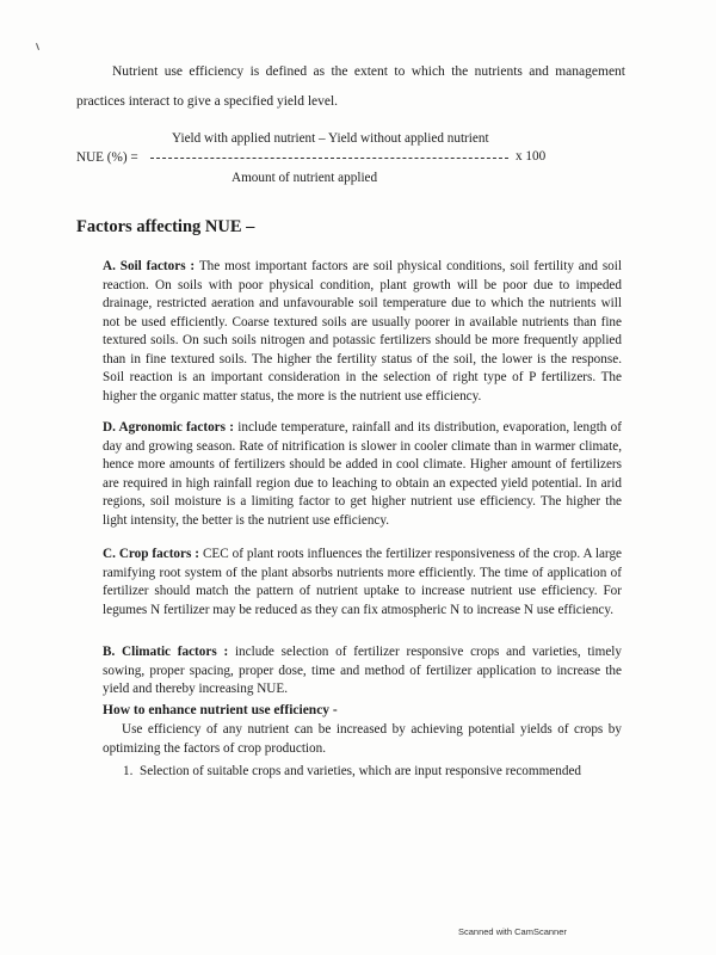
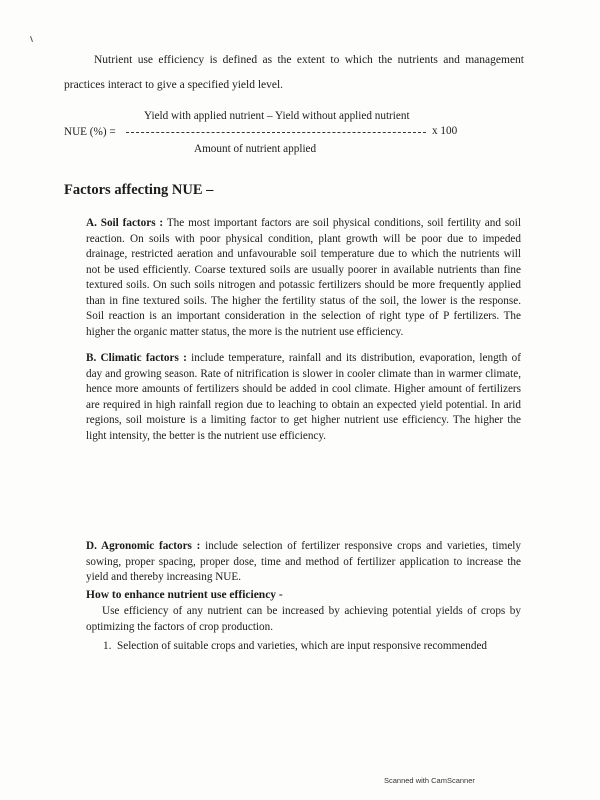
  Nutrient use efficiency is defined as the extent to which the nutrients and management practices interact to give a specified yield level.
  Yield with applied nutrient – Yield without applied nutrient
  NUE (%) =
  x 100
  Amount of nutrient applied
  Factors affecting NUE –
  A. Soil factors : The most important factors are soil physical conditions, soil fertility and soil reaction. On soils with poor physical condition, plant growth will be poor due to impeded drainage, restricted aeration and unfavourable soil temperature due to which the nutrients will not be used efficiently. Coarse textured soils are usually poorer in available nutrients than fine textured soils. On such soils nitrogen and potassic fertilizers should be more frequently applied than in fine textured soils. The higher the fertility status of the soil, the lower is the response. Soil reaction is an important consideration in the selection of right type of P fertilizers. The higher the organic matter status, the more is the nutrient use efficiency.
- D. Agronomic factors : include temperature, rainfall and its distribution, evaporation, length of day and growing season. Rate of nitrification is slower in cooler climate than in warmer climate, hence more amounts of fertilizers should be added in cool climate. Higher amount of fertilizers are required in high rainfall region due to leaching to obtain an expected yield potential. In arid regions, soil moisture is a limiting factor to get higher nutrient use efficiency. The higher the light intensity, the better is the nutrient use efficiency.
+ B. Climatic factors : include temperature, rainfall and its distribution, evaporation, length of day and growing season. Rate of nitrification is slower in cooler climate than in warmer climate, hence more amounts of fertilizers should be added in cool climate. Higher amount of fertilizers are required in high rainfall region due to leaching to obtain an expected yield potential. In arid regions, soil moisture is a limiting factor to get higher nutrient use efficiency. The higher the light intensity, the better is the nutrient use efficiency.
- C. Crop factors : CEC of plant roots influences the fertilizer responsiveness of the crop. A large ramifying root system of the plant absorbs nutrients more efficiently. The time of application of fertilizer should match the pattern of nutrient uptake to increase nutrient use efficiency. For legumes N fertilizer may be reduced as they can fix atmospheric N to increase N use efficiency.
- B. Climatic factors : include selection of fertilizer responsive crops and varieties, timely sowing, proper spacing, proper dose, time and method of fertilizer application to increase the yield and thereby increasing NUE.
+ D. Agronomic factors : include selection of fertilizer responsive crops and varieties, timely sowing, proper spacing, proper dose, time and method of fertilizer application to increase the yield and thereby increasing NUE.
  How to enhance nutrient use efficiency -
  Use efficiency of any nutrient can be increased by achieving potential yields of crops by optimizing the factors of crop production.
  1. Selection of suitable crops and varieties, which are input responsive recommended
  Scanned with CamScanner
